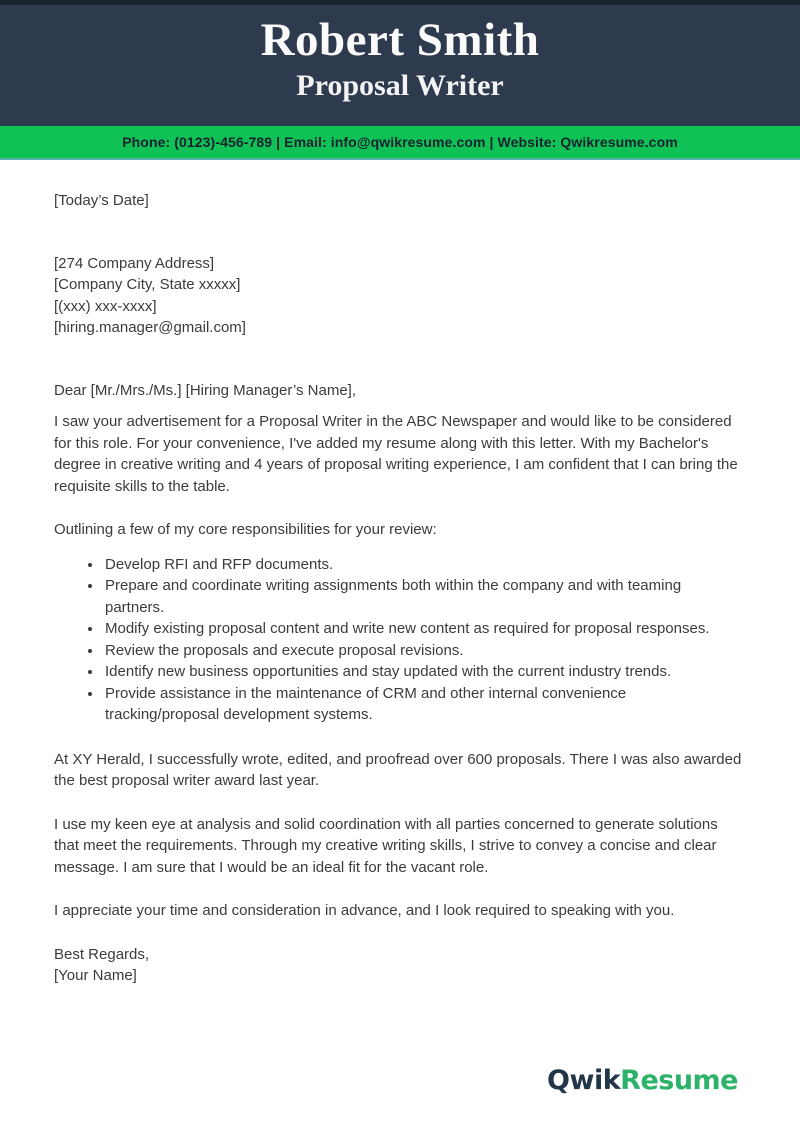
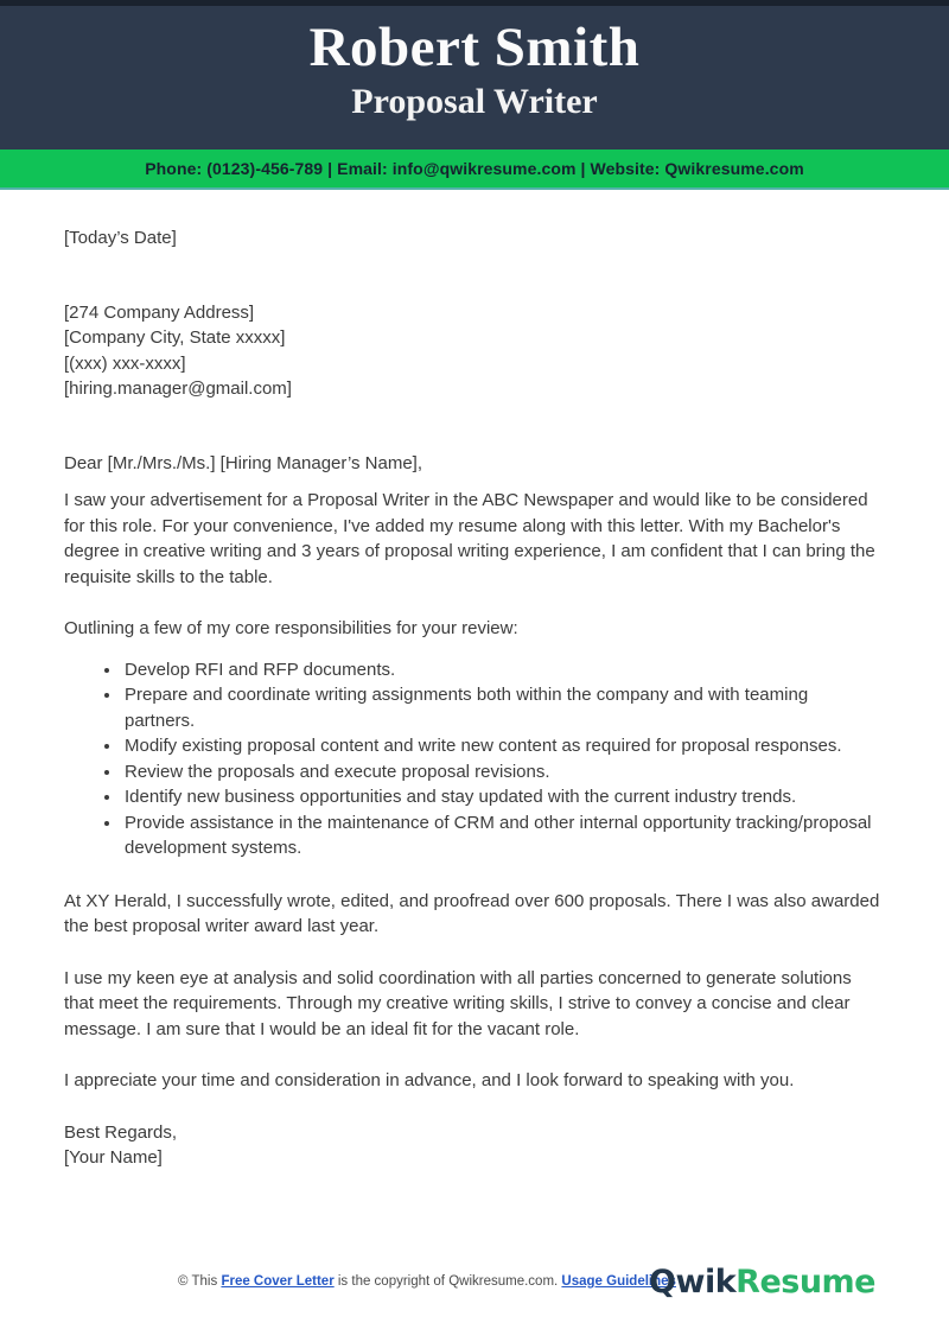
  Robert Smith
  Proposal Writer
  Phone: (0123)-456-789 | Email: info@qwikresume.com | Website: Qwikresume.com
  [Today’s Date]
  [274 Company Address]
  [Company City, State xxxxx]
  [(xxx) xxx-xxxx]
  [hiring.manager@gmail.com]
  Dear [Mr./Mrs./Ms.] [Hiring Manager’s Name],
- I saw your advertisement for a Proposal Writer in the ABC Newspaper and would like to be considered for this role. For your convenience, I've added my resume along with this letter. With my Bachelor's degree in creative writing and 4 years of proposal writing experience, I am confident that I can bring the requisite skills to the table.
+ I saw your advertisement for a Proposal Writer in the ABC Newspaper and would like to be considered for this role. For your convenience, I've added my resume along with this letter. With my Bachelor's degree in creative writing and 3 years of proposal writing experience, I am confident that I can bring the requisite skills to the table.
  Outlining a few of my core responsibilities for your review:
  Develop RFI and RFP documents.
  Prepare and coordinate writing assignments both within the company and with teaming partners.
  Modify existing proposal content and write new content as required for proposal responses.
  Review the proposals and execute proposal revisions.
  Identify new business opportunities and stay updated with the current industry trends.
- Provide assistance in the maintenance of CRM and other internal convenience tracking/proposal development systems.
+ Provide assistance in the maintenance of CRM and other internal opportunity tracking/proposal development systems.
  At XY Herald, I successfully wrote, edited, and proofread over 600 proposals. There I was also awarded the best proposal writer award last year.
  I use my keen eye at analysis and solid coordination with all parties concerned to generate solutions that meet the requirements. Through my creative writing skills, I strive to convey a concise and clear message. I am sure that I would be an ideal fit for the vacant role.
- I appreciate your time and consideration in advance, and I look required to speaking with you.
+ I appreciate your time and consideration in advance, and I look forward to speaking with you.
  Best Regards,
  [Your Name]
+ © This Free Cover Letter is the copyright of Qwikresume.com. Usage Guidelines
  Qwik
  Resume
